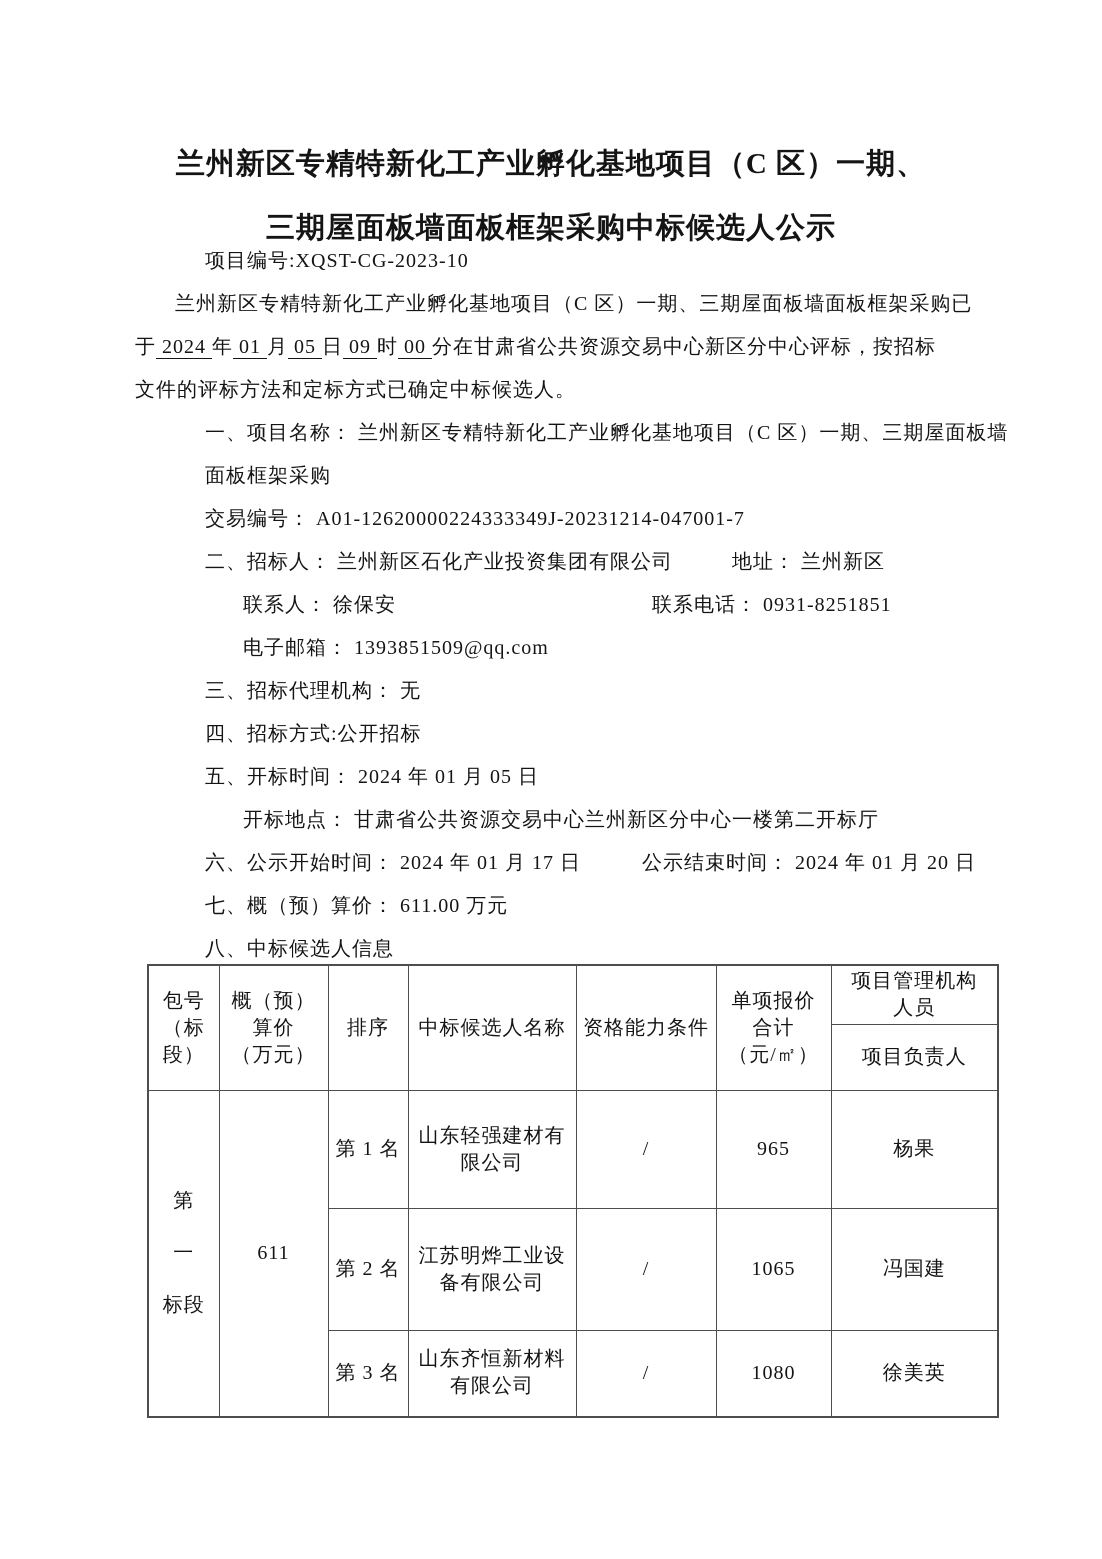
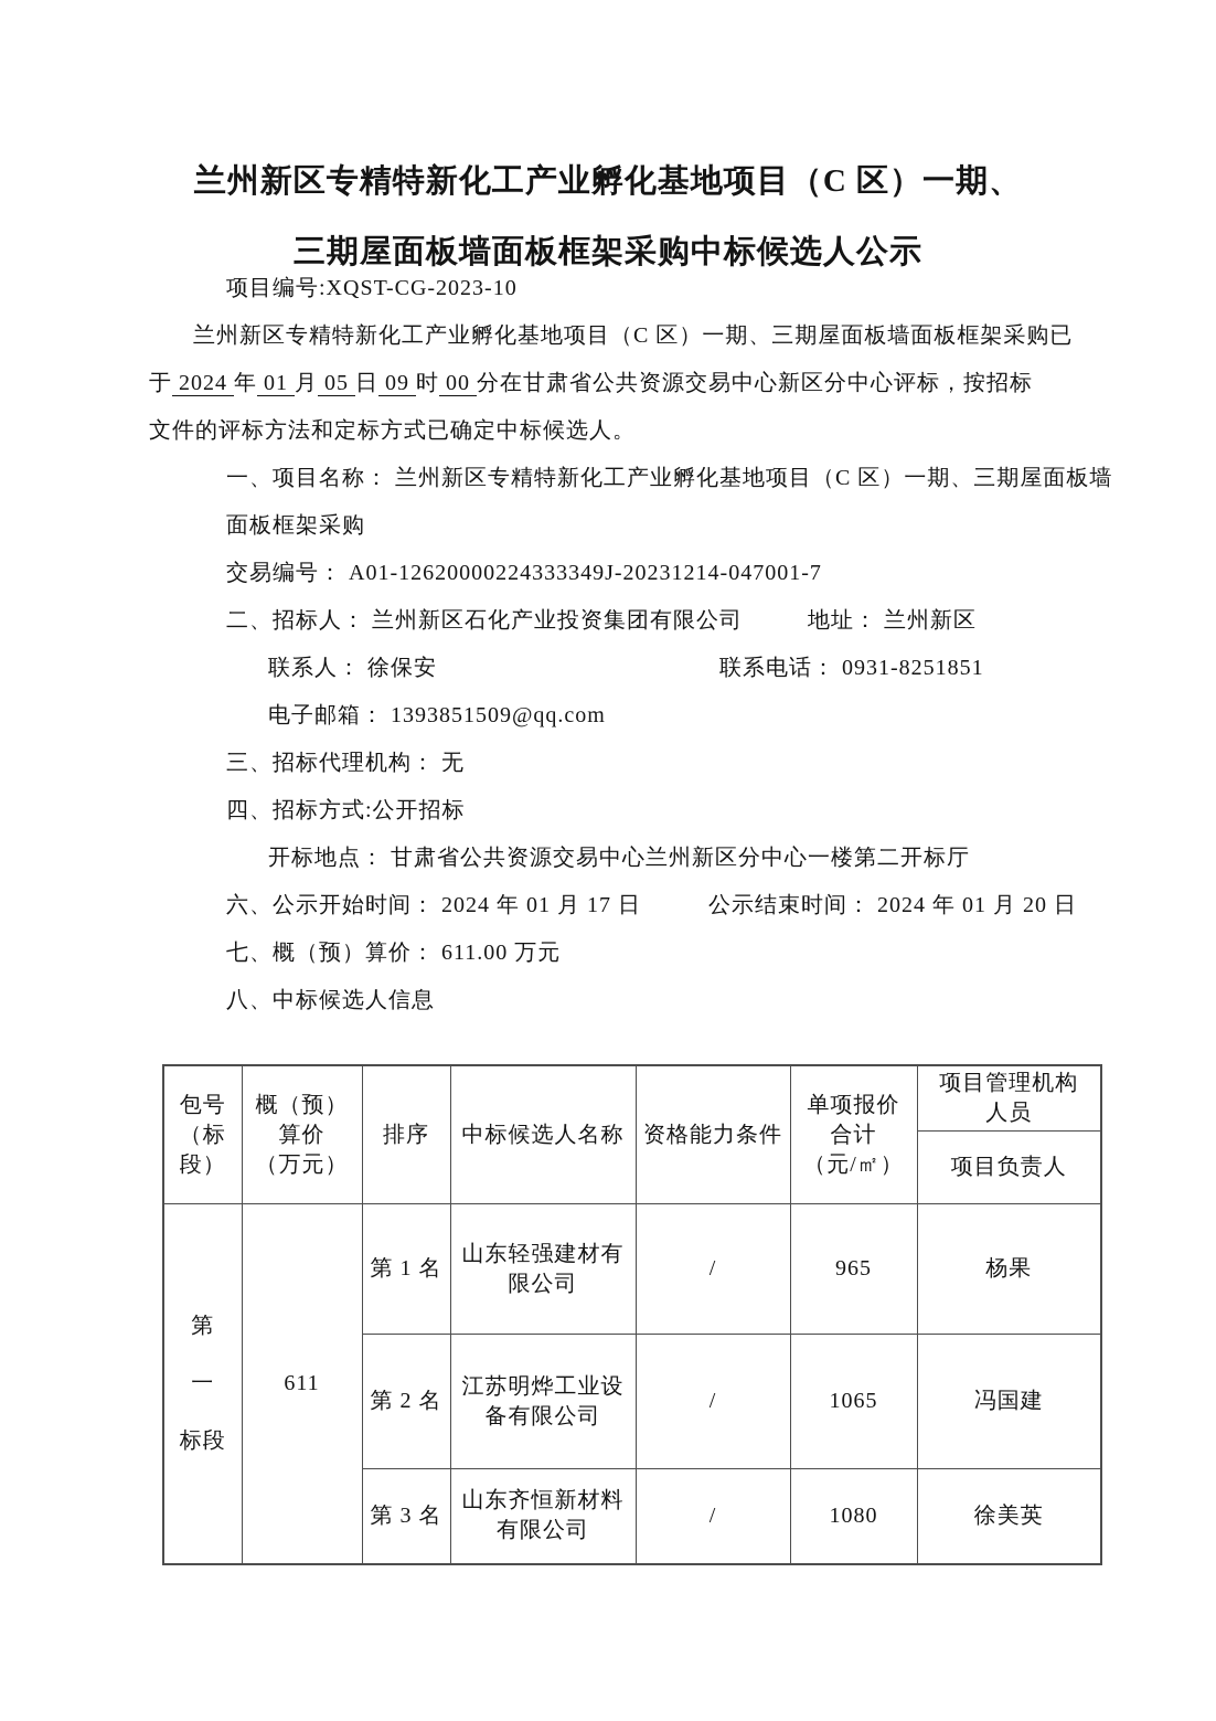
  兰州新区专精特新化工产业孵化基地项目（C 区）一期、
  三期屋面板墙面板框架采购中标候选人公示
  项目编号:XQST-CG-2023-10
  兰州新区专精特新化工产业孵化基地项目（C 区）一期、三期屋面板墙面板框架采购已
  于 2024 年 01 月 05 日 09 时 00 分在甘肃省公共资源交易中心新区分中心评标，按招标
  文件的评标方法和定标方式已确定中标候选人。
  一、项目名称： 兰州新区专精特新化工产业孵化基地项目（C 区）一期、三期屋面板墙
  面板框架采购
  交易编号： A01-12620000224333349J-20231214-047001-7
  二、招标人： 兰州新区石化产业投资集团有限公司
  地址： 兰州新区
  联系人： 徐保安
  联系电话： 0931-8251851
  电子邮箱： 1393851509@qq.com
  三、招标代理机构： 无
  四、招标方式:公开招标
- 五、开标时间： 2024 年 01 月 05 日
  开标地点： 甘肃省公共资源交易中心兰州新区分中心一楼第二开标厅
  六、公示开始时间： 2024 年 01 月 17 日
  公示结束时间： 2024 年 01 月 20 日
  七、概（预）算价： 611.00 万元
  八、中标候选人信息
  包号 （标 段）	概（预） 算价 （万元）	排序	中标候选人名称	资格能力条件	单项报价 合计 （元/㎡）	项目管理机构 人员
  项目负责人
  第 一 标段	611	第 1 名	山东轻强建材有 限公司	/	965	杨果
  第 2 名	江苏明烨工业设 备有限公司	/	1065	冯国建
  第 3 名	山东齐恒新材料 有限公司	/	1080	徐美英
